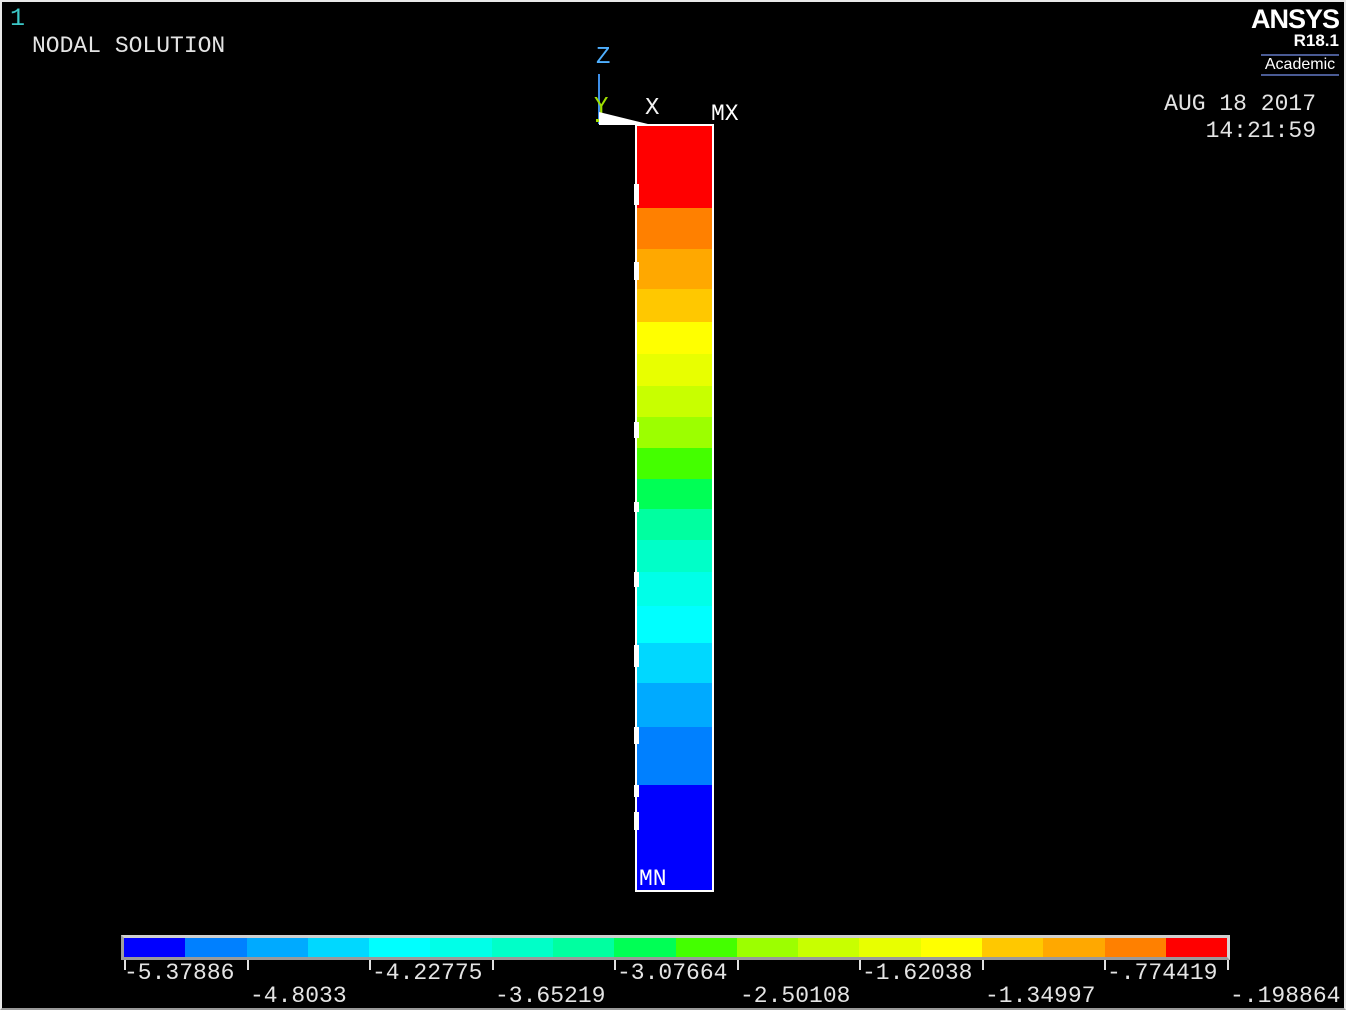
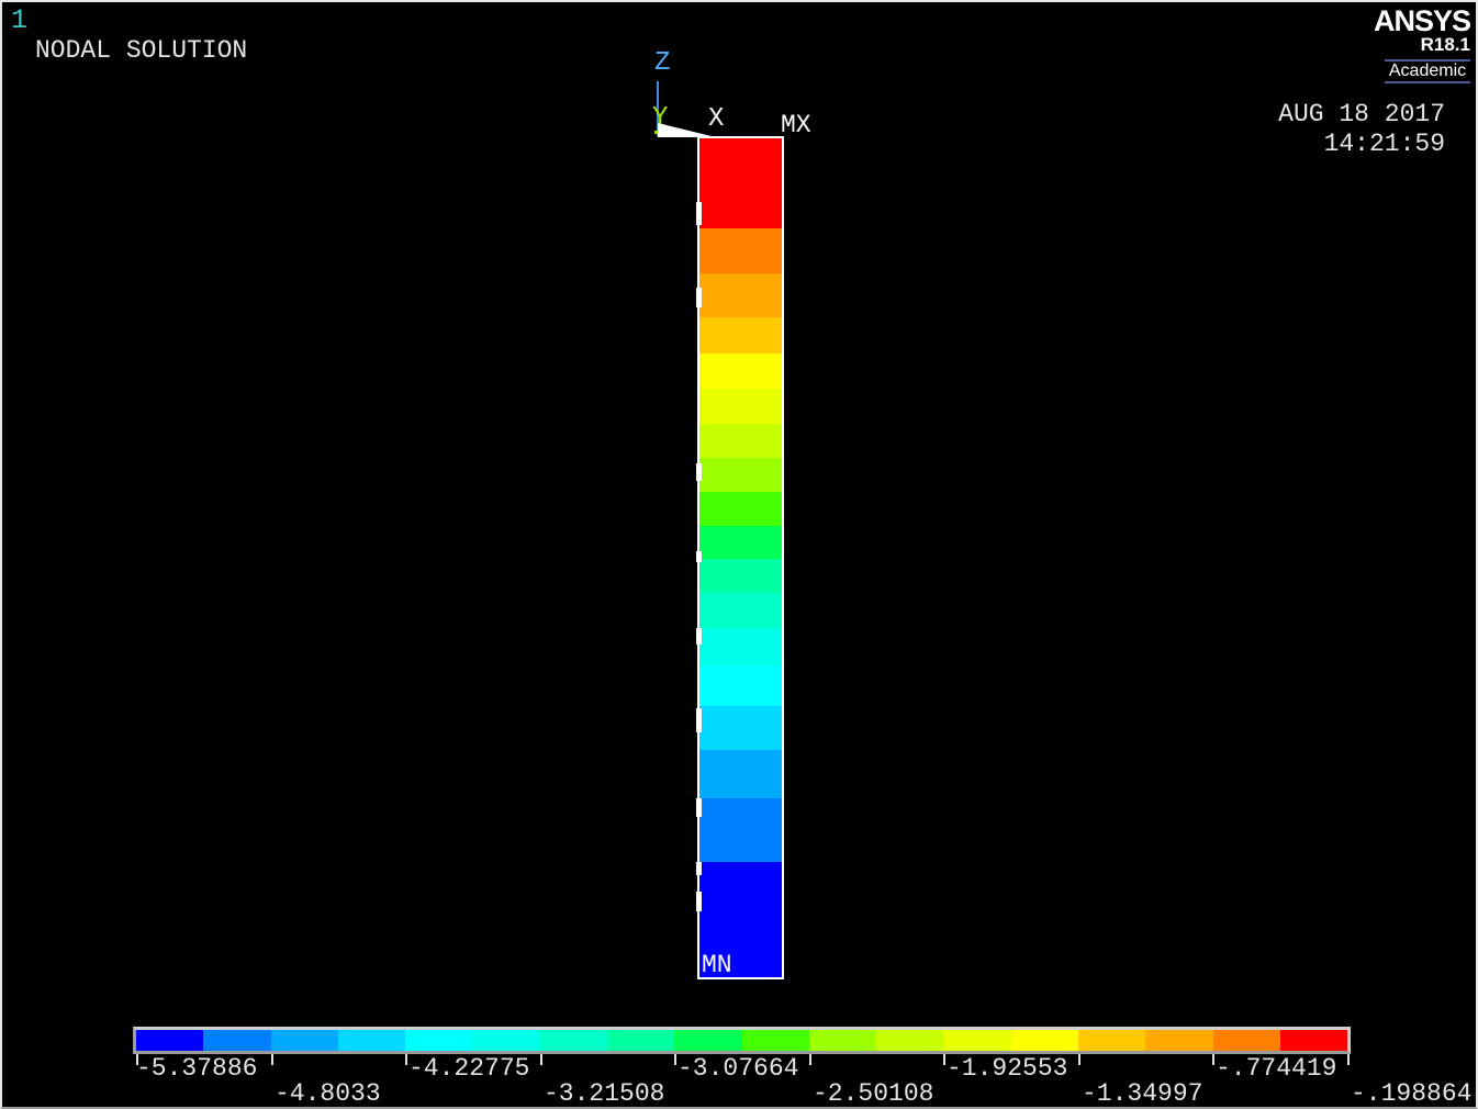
  1
  NODAL SOLUTION
  ANSYS
  R18.1
  Academic
  AUG 18 2017
  14:21:59
  Z
  Y
  X
  MX
  MN
  -5.37886
  -4.8033
  -4.22775
- -3.65219
+ -3.21508
  -3.07664
  -2.50108
- -1.62038
+ -1.92553
  -1.34997
  -.774419
  -.198864
